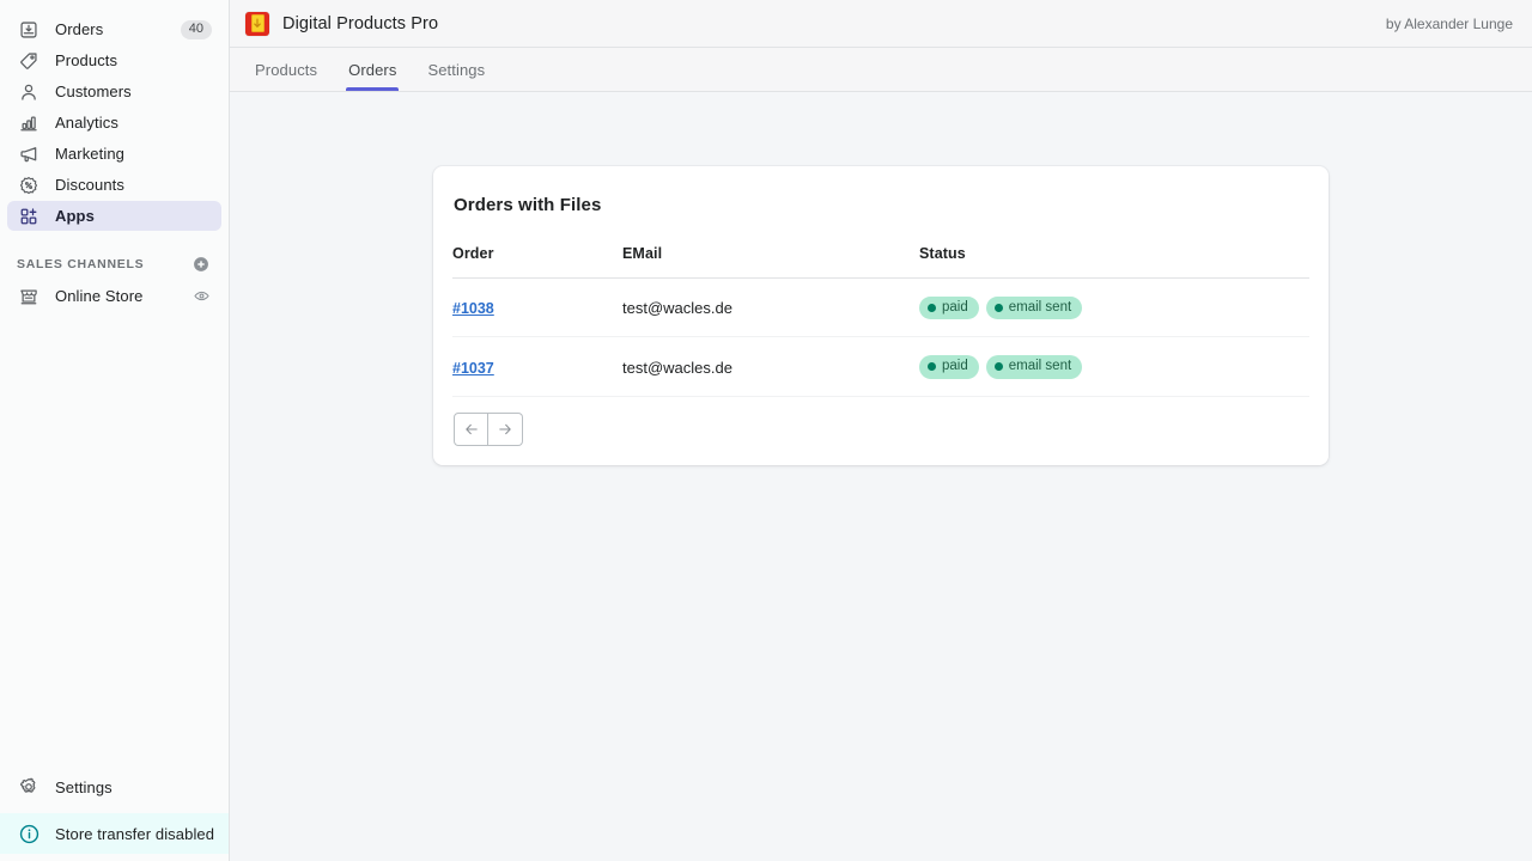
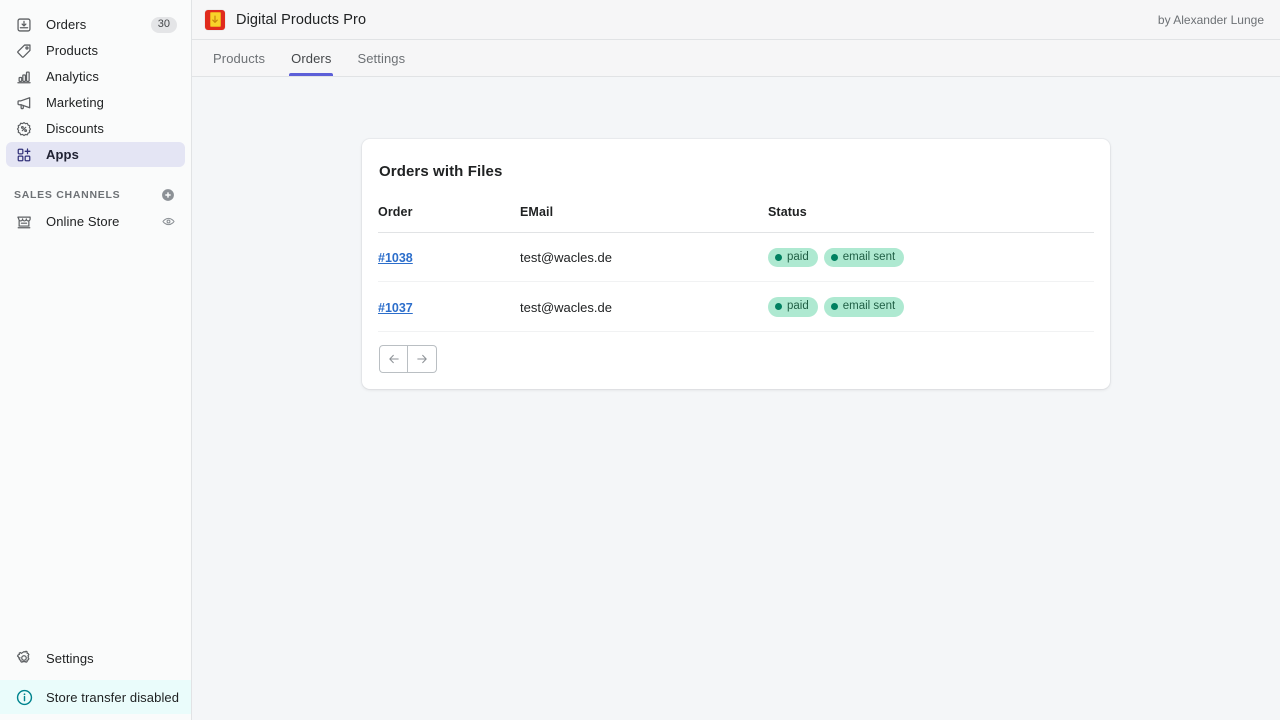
  Orders
- 40
+ 30
  Products
- Customers
  Analytics
  Marketing
  Discounts
  Apps
  SALES CHANNELS
  Online Store
  Settings
  Store transfer disabled
  Digital Products Pro
  by Alexander Lunge
  Products
  Orders
  Settings
  Orders with Files
  Order	EMail	Status
  #1038	test@wacles.de	paid email sent
  #1037	test@wacles.de	paid email sent
